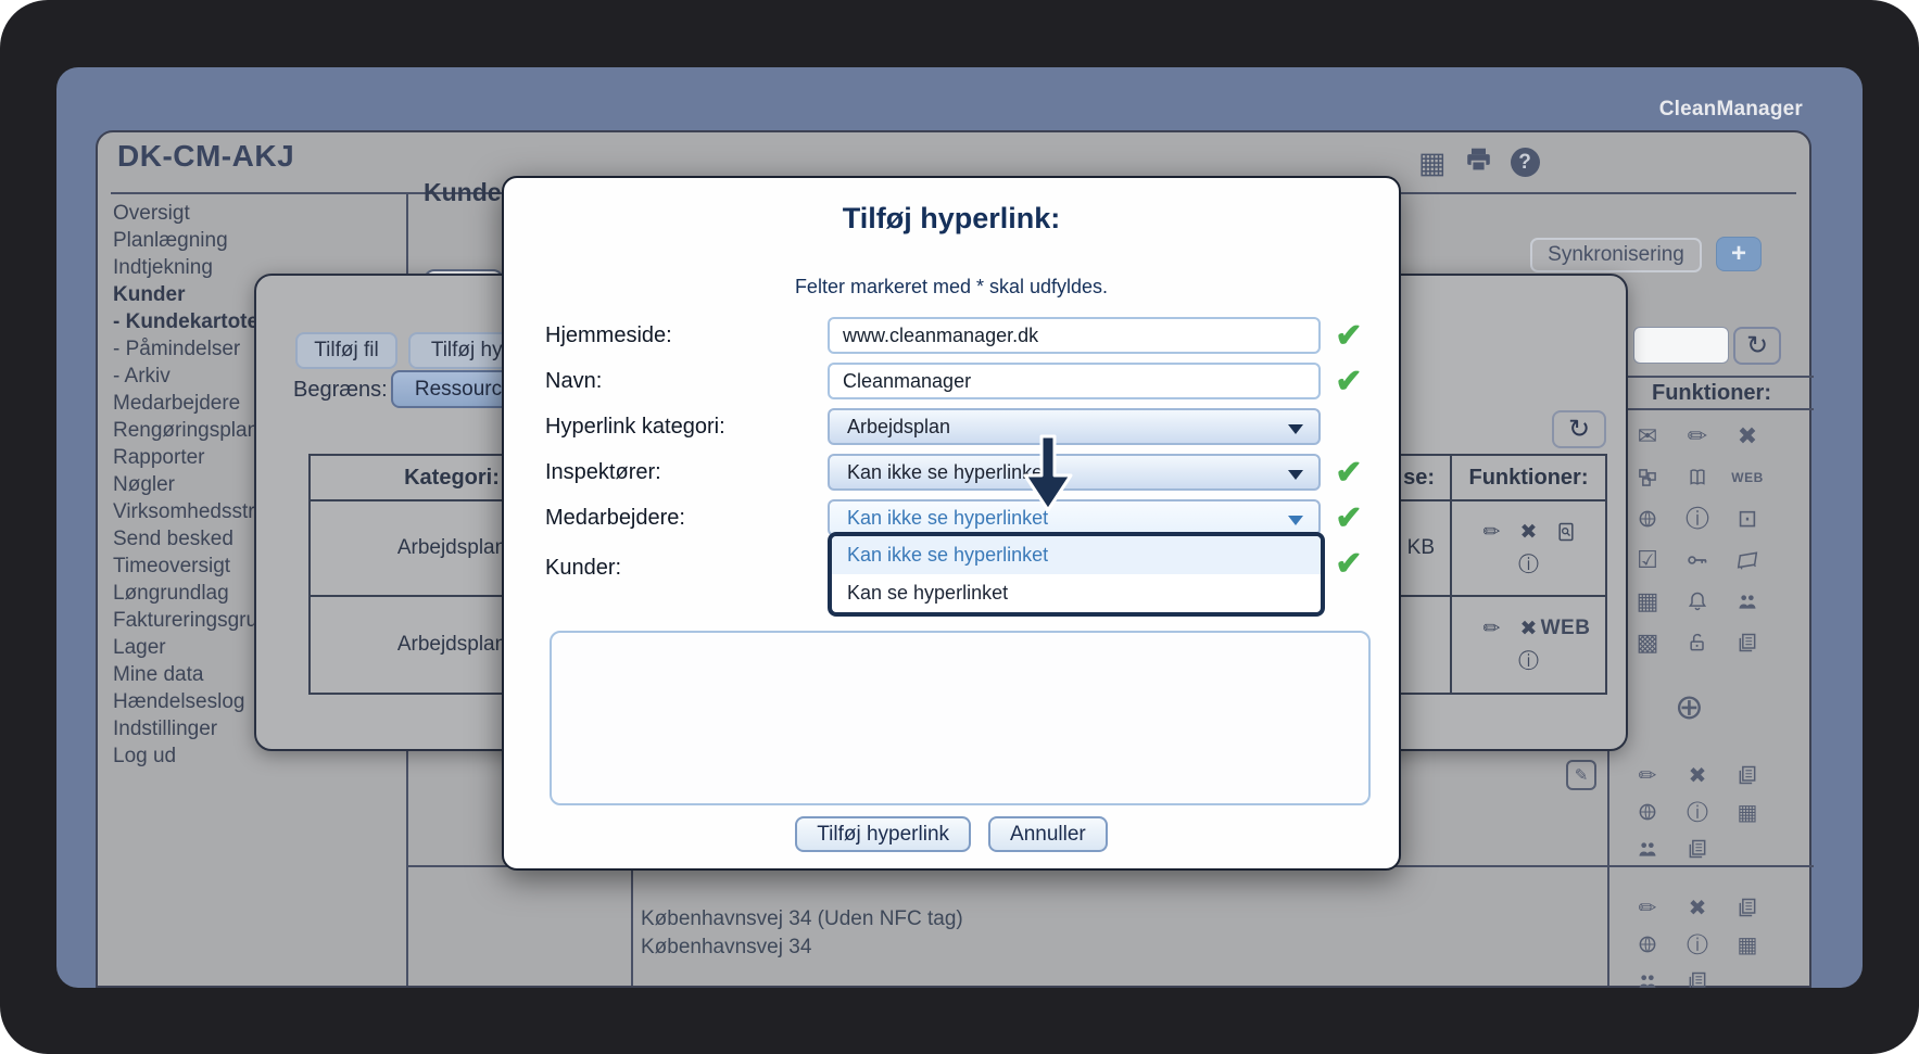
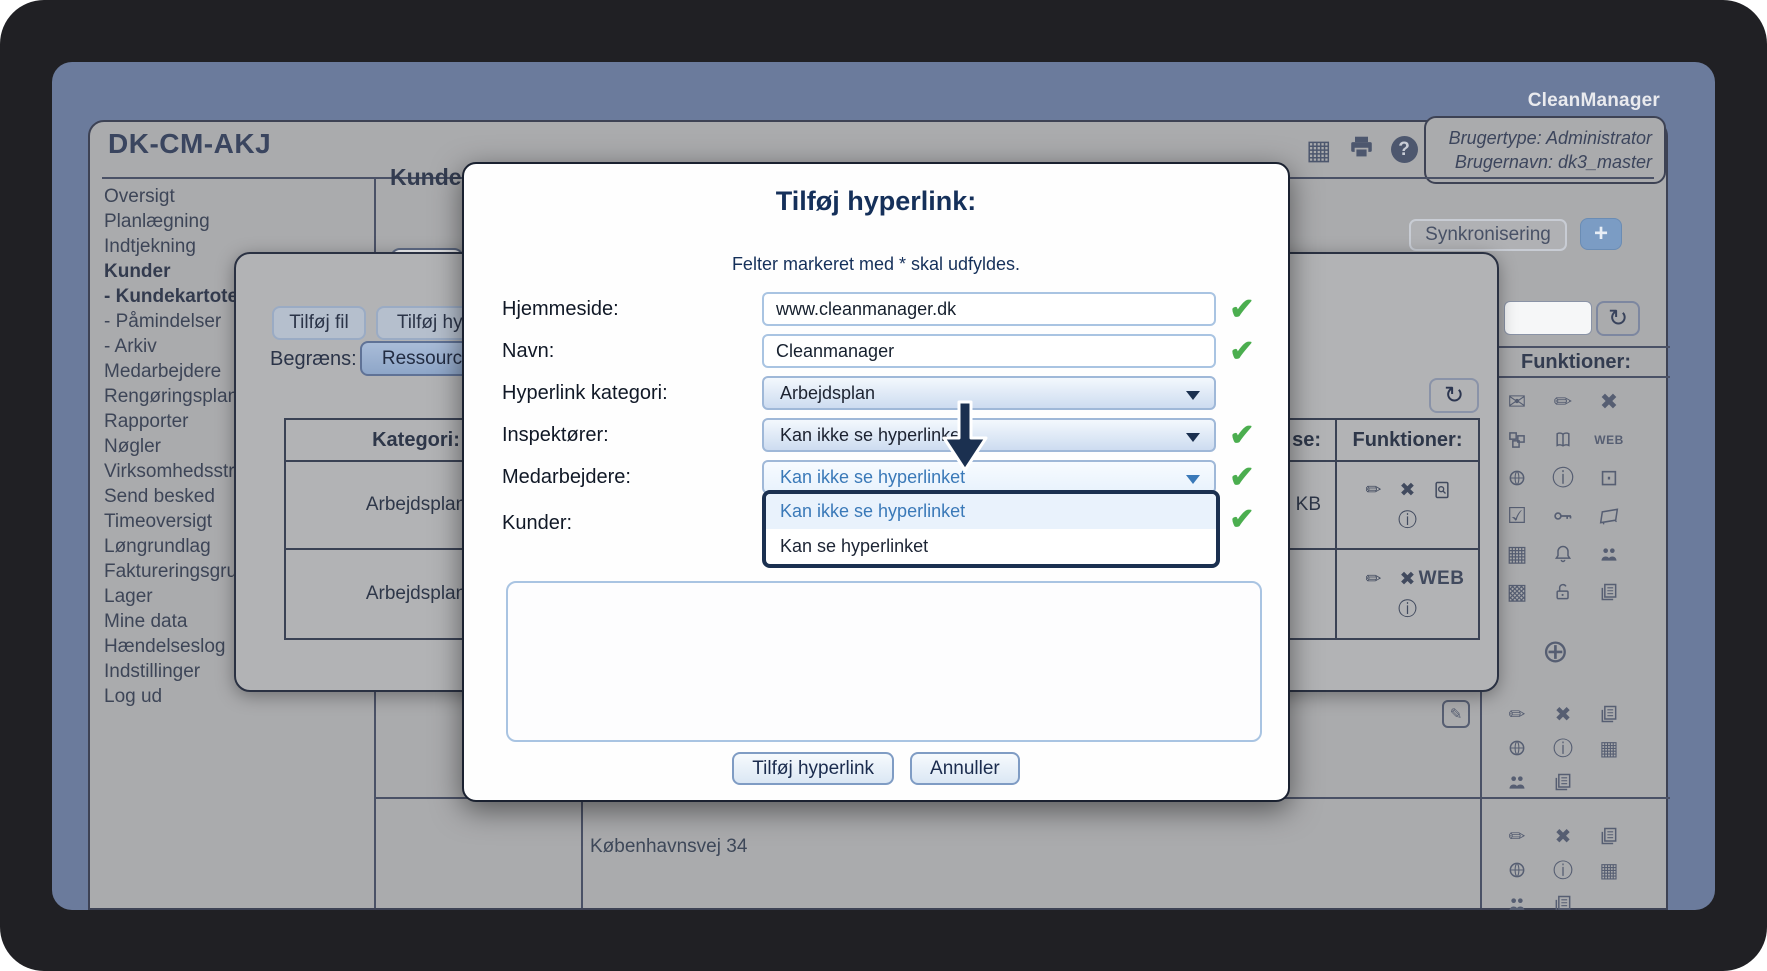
  CleanManager
  DK-CM-AKJ
  ▦
  ?
+ Brugertype: Administrator
+ Brugernavn: dk3_master
  Oversigt
  Planlægning
  Indtjekning
  Kunder
  - Kundekartote
  - Påmindelser
  - Arkiv
  Medarbejdere
  Rengøringsplan
  Rapporter
  Nøgler
  Virksomhedsstr
  Send besked
  Timeoversigt
  Løngrundlag
  Faktureringsgru
  Lager
  Mine data
  Hændelseslog
  Indstillinger
  Log ud
  Kunde
  Synkronisering
  +
  ↻
  Funktioner:
  ✉
  ✏
  ✖
  WEB
  ⓘ
  ⊡
  ☑
  ▦
  ▩
  ⊕
  ✎
- Københavnsvej 34 (Uden NFC tag)
  Københavnsvej 34
  ✏
  ✖
  ⓘ
  ▦
  ✏
  ✖
  ⓘ
  ▦
  Tilføj fil
  Tilføj hy
  Begræns:
  Ressourc
  ↻
  Kategori:
  se:
  Funktioner:
  Arbejdsplan
  KB
  ✏
  ✖
  ⓘ
  Arbejdsplan
  ✏
  ✖
  WEB
  ⓘ
  Tilføj hyperlink:
  Felter markeret med * skal udfyldes.
  Hjemmeside:
  www.cleanmanager.dk
  ✔
  Navn:
  Cleanmanager
  ✔
  Hyperlink kategori:
  Arbejdsplan
  Inspektører:
  Kan ikke se hyperlinke
  ✔
  Medarbejdere:
  Kan ikke se hyperlinket
  ✔
  Kunder:
  ✔
  Kan ikke se hyperlinket
  Kan se hyperlinket
  Tilføj hyperlink
  Annuller
